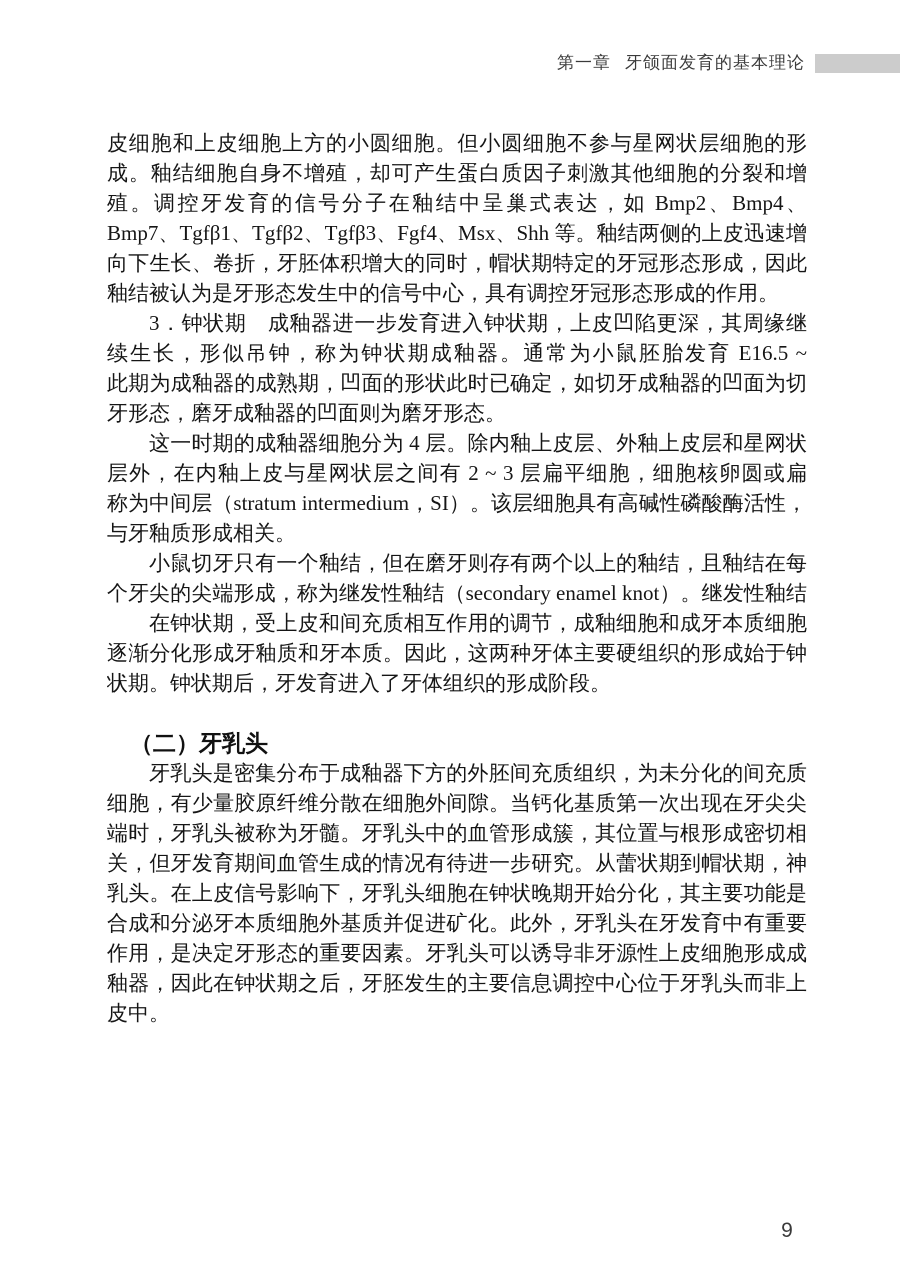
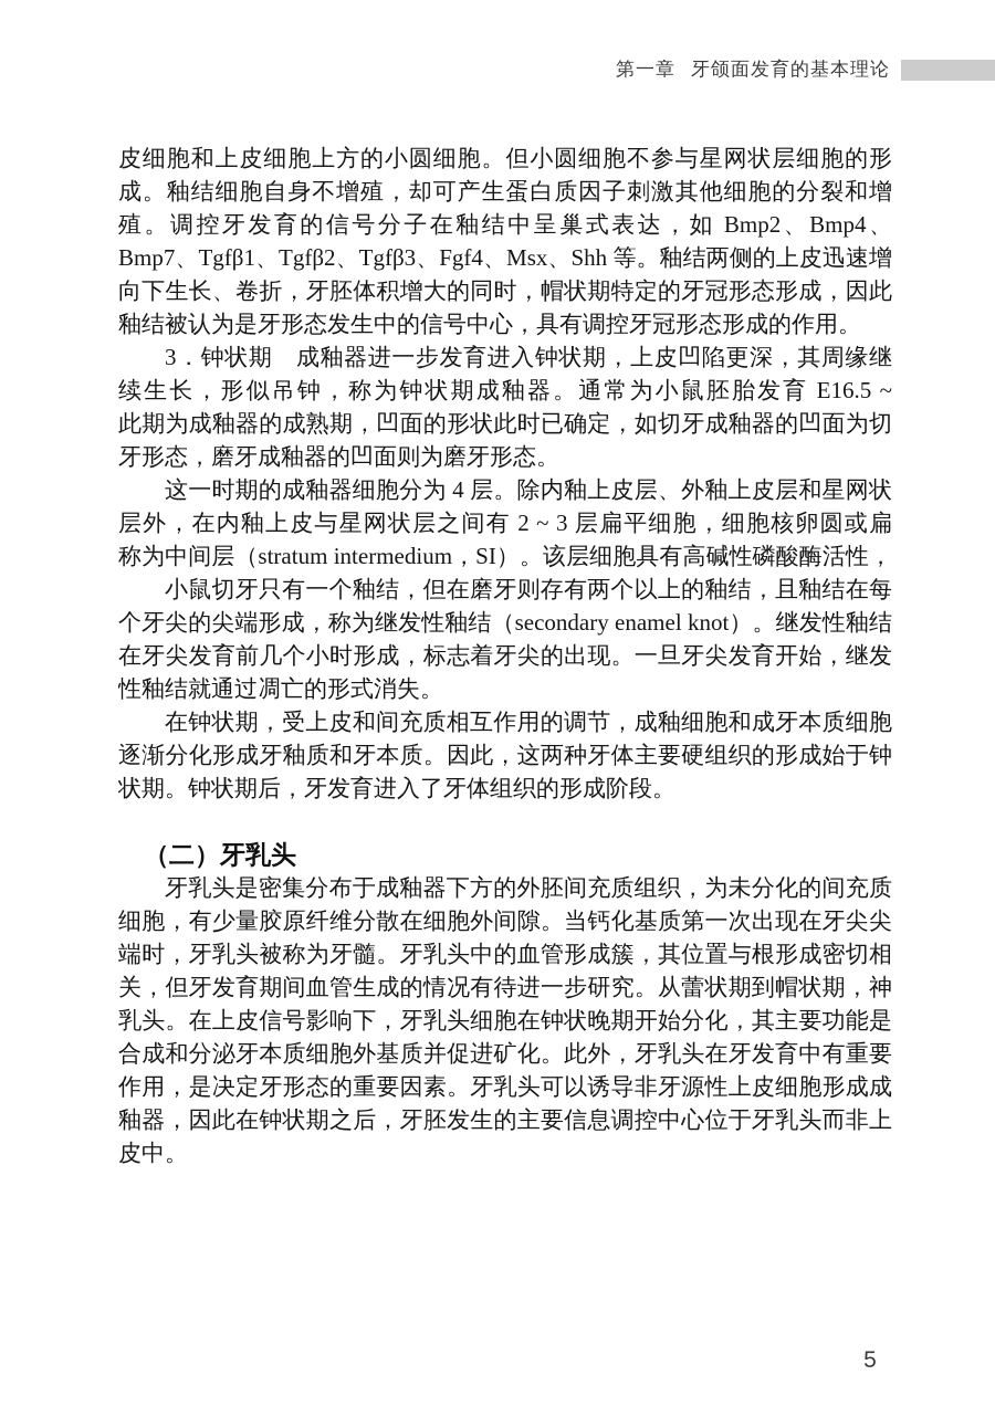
  第一章 牙颌面发育的基本理论
  皮细胞和上皮细胞上方的小圆细胞。但小圆细胞不参与星网状层细胞的形
  成。釉结细胞自身不增殖，却可产生蛋白质因子刺激其他细胞的分裂和增
  殖。调控牙发育的信号分子在釉结中呈巢式表达，如 Bmp2、Bmp4、
  Bmp7、Tgfβ1、Tgfβ2、Tgfβ3、Fgf4、Msx、Shh 等。釉结两侧的上皮迅速增
  向下生长、卷折，牙胚体积增大的同时，帽状期特定的牙冠形态形成，因此
  釉结被认为是牙形态发生中的信号中心，具有调控牙冠形态形成的作用。
  3．钟状期 成釉器进一步发育进入钟状期，上皮凹陷更深，其周缘继
  续生长，形似吊钟，称为钟状期成釉器。通常为小鼠胚胎发育 E16.5 ~
  此期为成釉器的成熟期，凹面的形状此时已确定，如切牙成釉器的凹面为切
  牙形态，磨牙成釉器的凹面则为磨牙形态。
  这一时期的成釉器细胞分为 4 层。除内釉上皮层、外釉上皮层和星网状
  层外，在内釉上皮与星网状层之间有 2 ~ 3 层扁平细胞，细胞核卵圆或扁
  称为中间层（stratum intermedium，SI）。该层细胞具有高碱性磷酸酶活性，
- 与牙釉质形成相关。
  小鼠切牙只有一个釉结，但在磨牙则存有两个以上的釉结，且釉结在每
  个牙尖的尖端形成，称为继发性釉结（secondary enamel knot）。继发性釉结
+ 在牙尖发育前几个小时形成，标志着牙尖的出现。一旦牙尖发育开始，继发
+ 性釉结就通过凋亡的形式消失。
  在钟状期，受上皮和间充质相互作用的调节，成釉细胞和成牙本质细胞
  逐渐分化形成牙釉质和牙本质。因此，这两种牙体主要硬组织的形成始于钟
  状期。钟状期后，牙发育进入了牙体组织的形成阶段。
  （二）牙乳头
  牙乳头是密集分布于成釉器下方的外胚间充质组织，为未分化的间充质
  细胞，有少量胶原纤维分散在细胞外间隙。当钙化基质第一次出现在牙尖尖
  端时，牙乳头被称为牙髓。牙乳头中的血管形成簇，其位置与根形成密切相
  关，但牙发育期间血管生成的情况有待进一步研究。从蕾状期到帽状期，神
  乳头。在上皮信号影响下，牙乳头细胞在钟状晚期开始分化，其主要功能是
  合成和分泌牙本质细胞外基质并促进矿化。此外，牙乳头在牙发育中有重要
  作用，是决定牙形态的重要因素。牙乳头可以诱导非牙源性上皮细胞形成成
  釉器，因此在钟状期之后，牙胚发生的主要信息调控中心位于牙乳头而非上
  皮中。
- 9
+ 5
